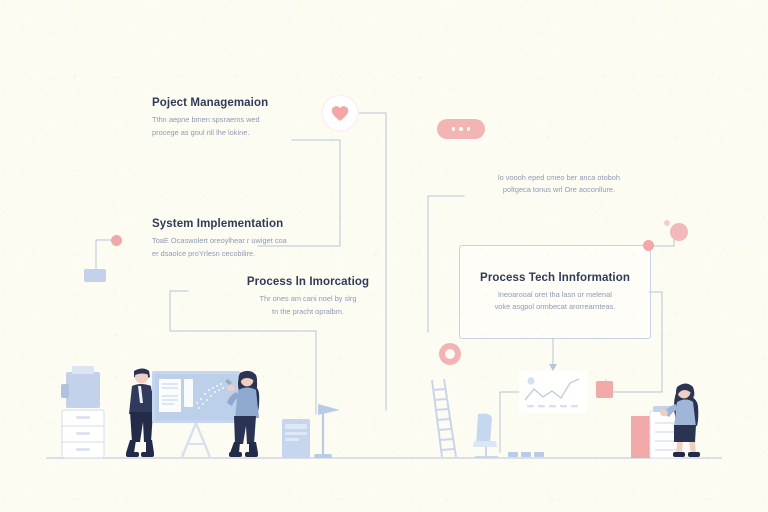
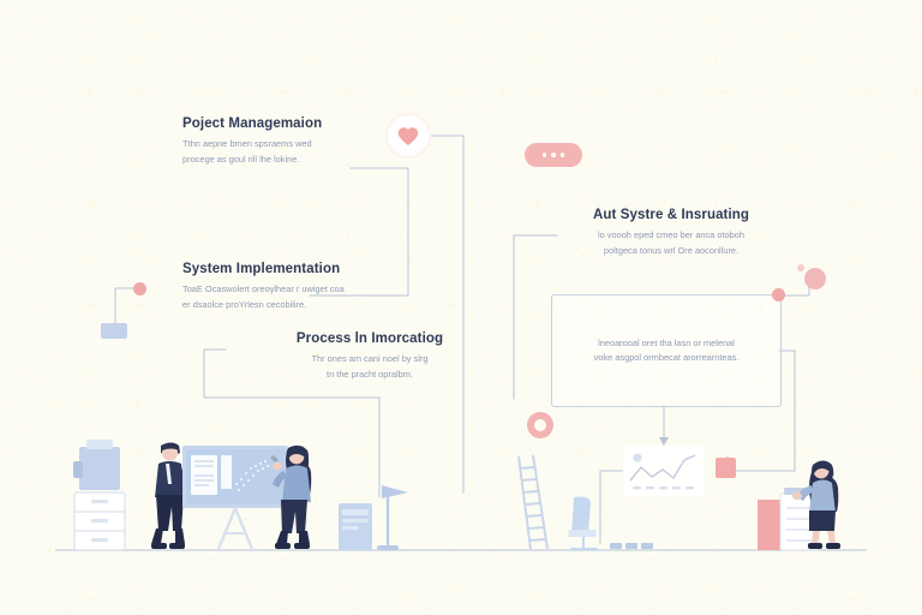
  Poject Managemaion
  Tthn aepne bmen spsraems wed
  procege as goul rill lhe lokine.
  System Implementation
  ToaE Ocaswolert oreoylhear r uwiget coa
  er dsaolce proYrlesn cecobilire.
  Process ln Imorcatiog
  Thr ones am cani noel by slrg
  tn the pracht opralbm.
+ Aut Systre & Insruating
  lo voooh eped cmeo ber anca otoboh
  poltgeca tonus wrl Ore aoconllure.
- Process Tech lnnformation
  lneoarooal oret tha lasn or melenal
  voke asgpol ormbecat arorrearnteas.
